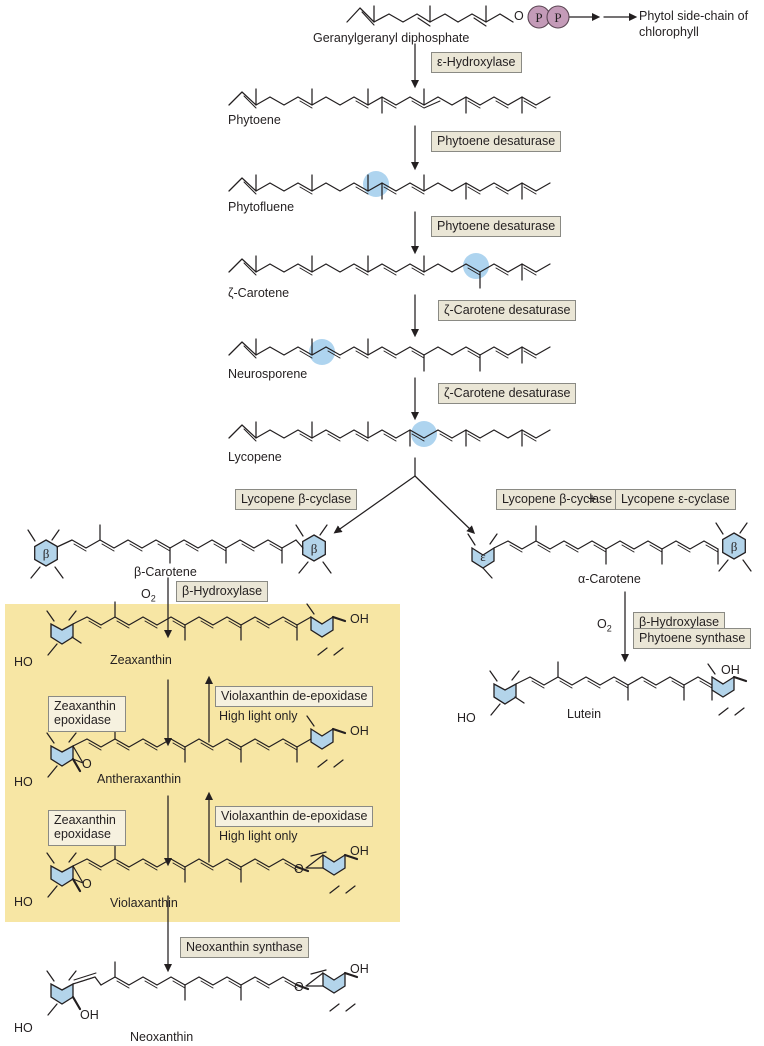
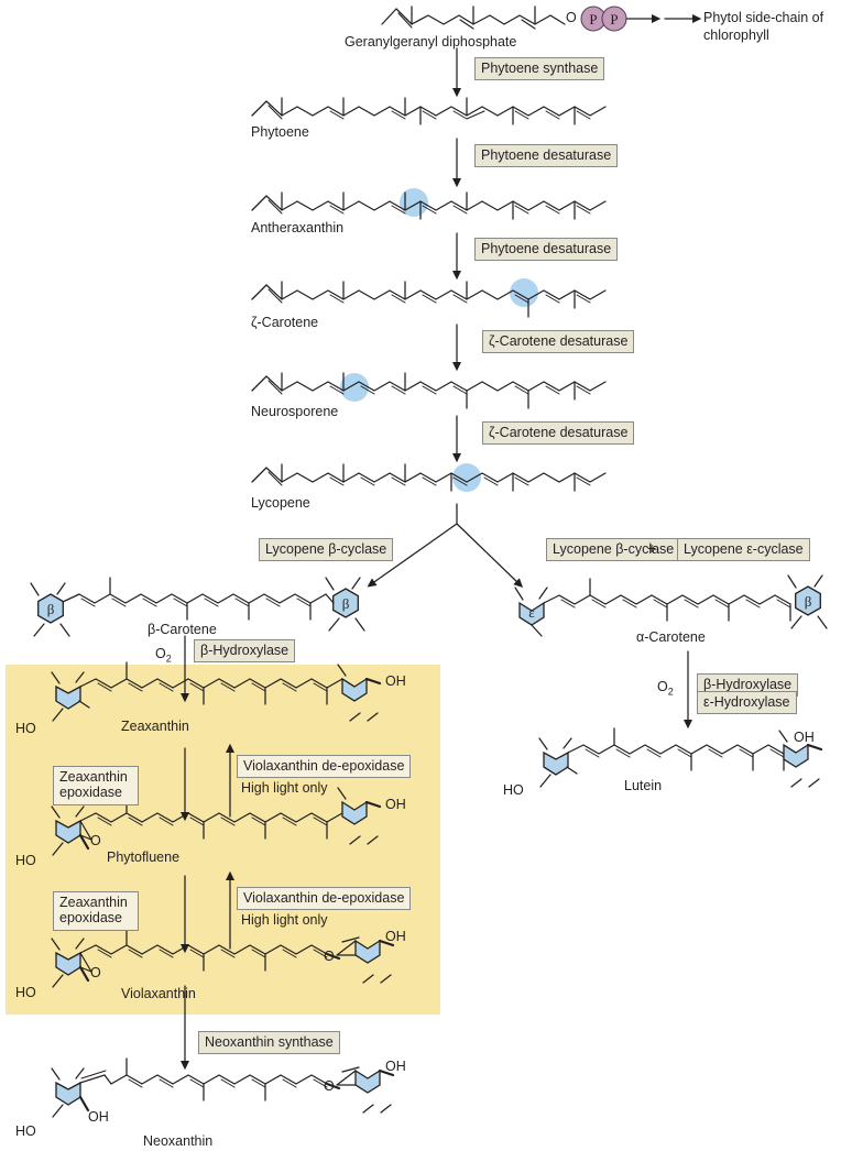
  P
  P
  β
  β
  ε
  β
  Geranylgeranyl diphosphate
  Phytoene
- Phytofluene
+ Antheraxanthin
  ζ-Carotene
  Neurosporene
  Lycopene
  β-Carotene
  α-Carotene
  Zeaxanthin
  Lutein
- Antheraxanthin
+ Phytofluene
  Violaxanthin
  Neoxanthin
- ε-Hydroxylase
+ Phytoene synthase
  Phytoene desaturase
  Phytoene desaturase
  ζ-Carotene desaturase
  ζ-Carotene desaturase
  Lycopene β-cyclase
  Lycopene β-cyclase
  Lycopene ε-cyclase
  β-Hydroxylase
  β-Hydroxylase
- Phytoene synthase
+ ε-Hydroxylase
  Zeaxanthin
  epoxidase
  Zeaxanthin
  epoxidase
  Violaxanthin de-epoxidase
  Violaxanthin de-epoxidase
  Neoxanthin synthase
  +
  High light only
  High light only
  Phytol side-chain of
  chlorophyll
  O2
  O2
  O
  OH
  HO
  OH
  HO
  O
  OH
  HO
  O
  O
  OH
  HO
  OH
  OH
  HO
  O
